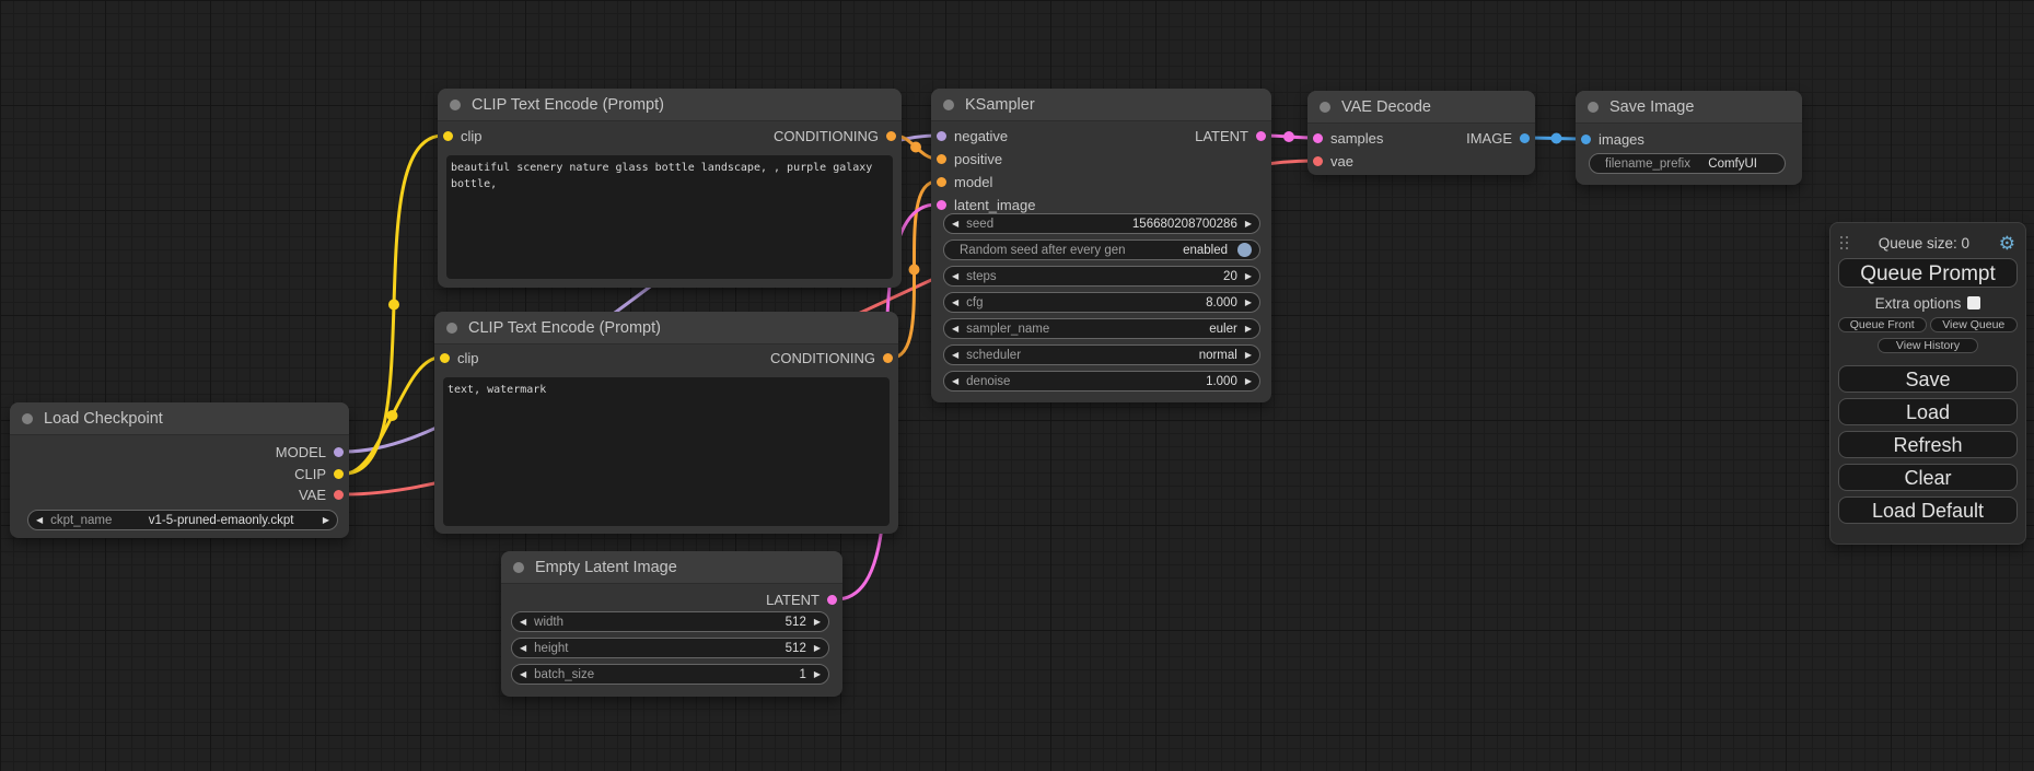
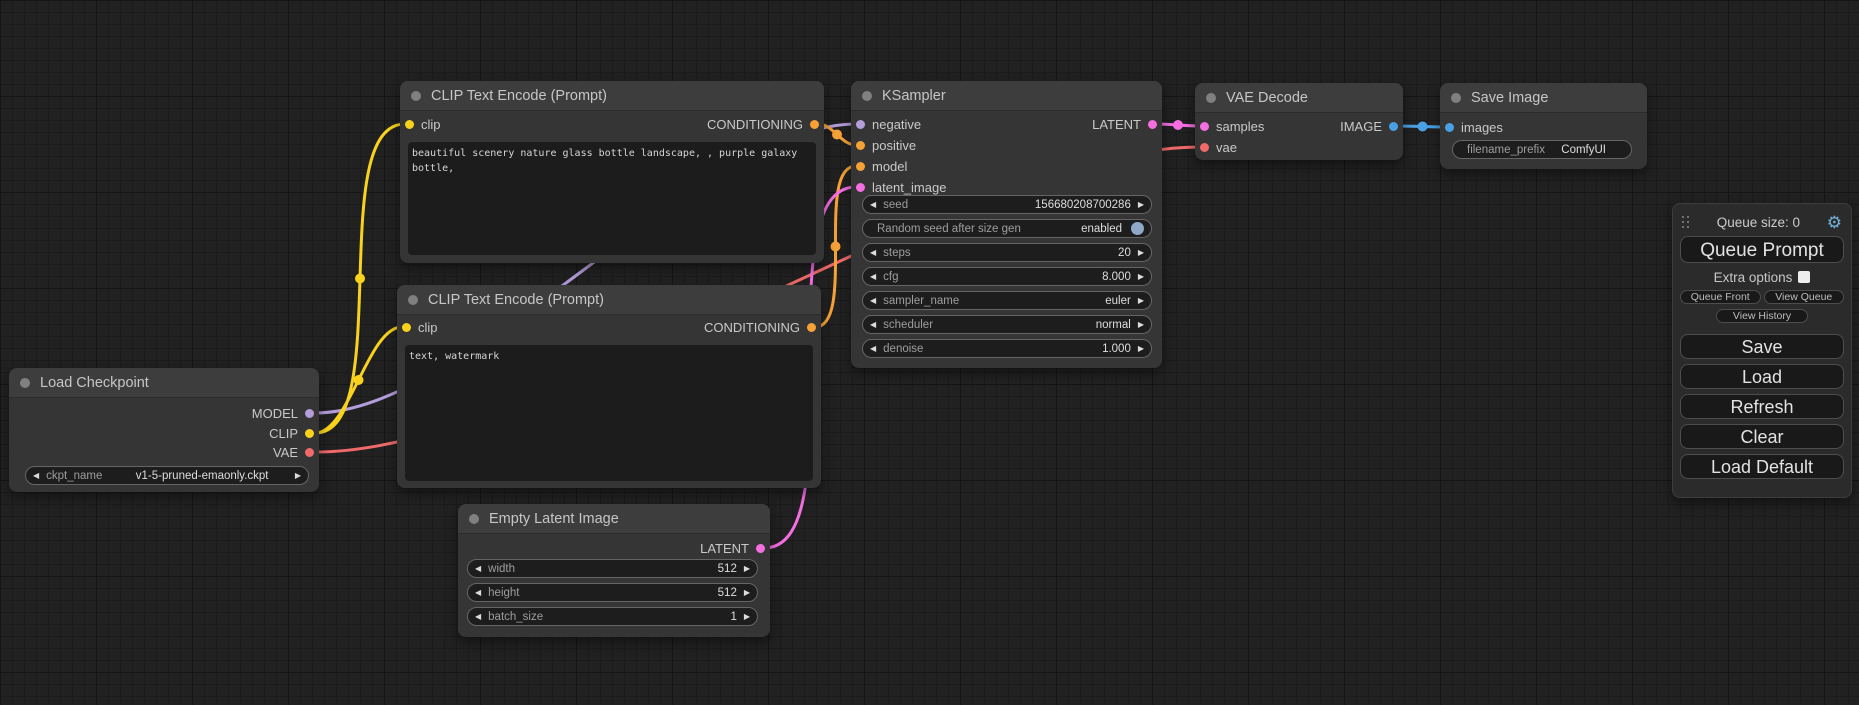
  Load Checkpoint
  MODEL
  CLIP
  VAE
  ◀
  ckpt_name
  v1-5-pruned-emaonly.ckpt
  ▶
  CLIP Text Encode (Prompt)
  clip
  CONDITIONING
  beautiful scenery nature glass bottle landscape, , purple galaxy bottle,
  CLIP Text Encode (Prompt)
  clip
  CONDITIONING
  text, watermark
  Empty Latent Image
  LATENT
  ◀
  width
  512
  ▶
  ◀
  height
  512
  ▶
  ◀
  batch_size
  1
  ▶
  KSampler
  negative
  positive
  model
  latent_image
  LATENT
  ◀
  seed
  156680208700286
  ▶
- Random seed after every gen
+ Random seed after size gen
  enabled
  ◀
  steps
  20
  ▶
  ◀
  cfg
  8.000
  ▶
  ◀
  sampler_name
  euler
  ▶
  ◀
  scheduler
  normal
  ▶
  ◀
  denoise
  1.000
  ▶
  VAE Decode
  samples
  vae
  IMAGE
  Save Image
  images
  filename_prefix
  ComfyUI
  Queue size: 0
  ⚙
  Queue Prompt
  Extra options
  Queue Front
  View Queue
  View History
  Save
  Load
  Refresh
  Clear
  Load Default
